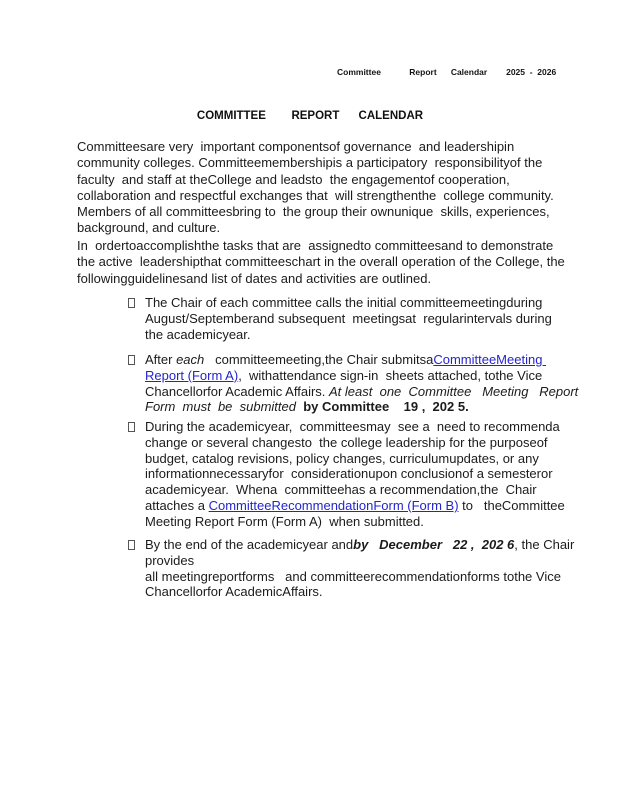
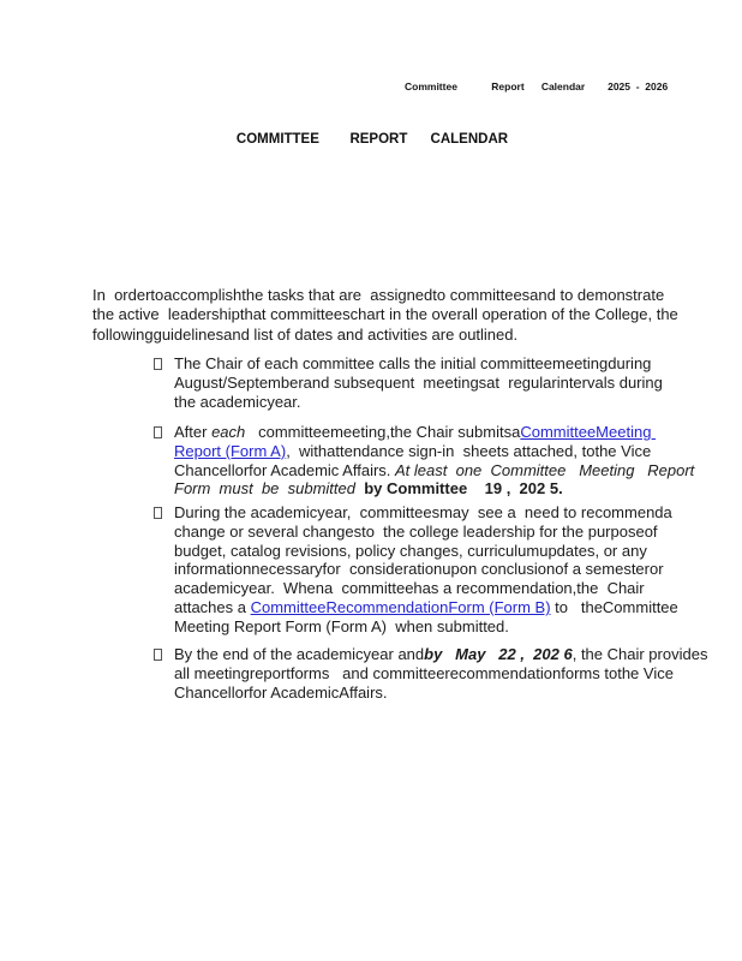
  Committee Report Calendar 2025 - 2026
  COMMITTEE REPORT CALENDAR
- Committeesare very important componentsof governance and leadershipin
- community colleges. Committeemembershipis a participatory responsibilityof the
- faculty and staff at theCollege and leadsto the engagementof cooperation,
- collaboration and respectful exchanges that will strengthenthe college community.
- Members of all committeesbring to the group their ownunique skills, experiences,
- background, and culture.
  In ordertoaccomplishthe tasks that are assignedto committeesand to demonstrate
  the active leadershipthat committeeschart in the overall operation of the College, the
  followingguidelinesand list of dates and activities are outlined.
  The Chair of each committee calls the initial committeemeetingduring
  August/Septemberand subsequent meetingsat regularintervals during
  the academicyear.
  After each committeemeeting,the Chair submitsaCommitteeMeeting
  Report (Form A), withattendance sign-in sheets attached, tothe Vice
  Chancellorfor Academic Affairs. At least one Committee Meeting Report
  Form must be submitted by Committee 19 , 202 5.
  During the academicyear, committeesmay see a need to recommenda
  change or several changesto the college leadership for the purposeof
  budget, catalog revisions, policy changes, curriculumupdates, or any
  informationnecessaryfor considerationupon conclusionof a semesteror
  academicyear. Whena committeehas a recommendation,the Chair
  attaches a CommitteeRecommendationForm (Form B) to theCommittee
  Meeting Report Form (Form A) when submitted.
- By the end of the academicyear andby December 22 , 202 6, the Chair provides
+ By the end of the academicyear andby May 22 , 202 6, the Chair provides
  all meetingreportforms and committeerecommendationforms tothe Vice
  Chancellorfor AcademicAffairs.
